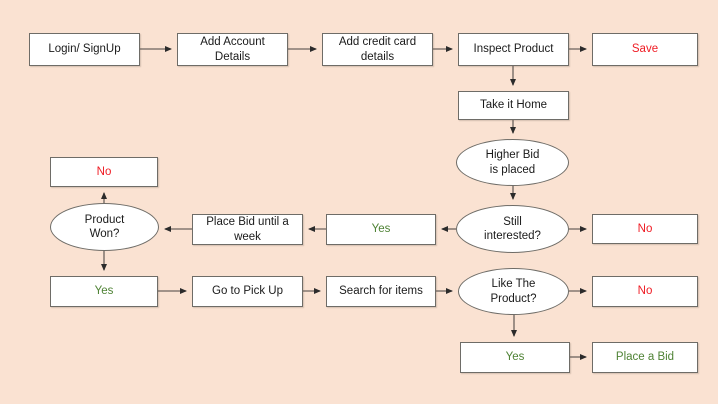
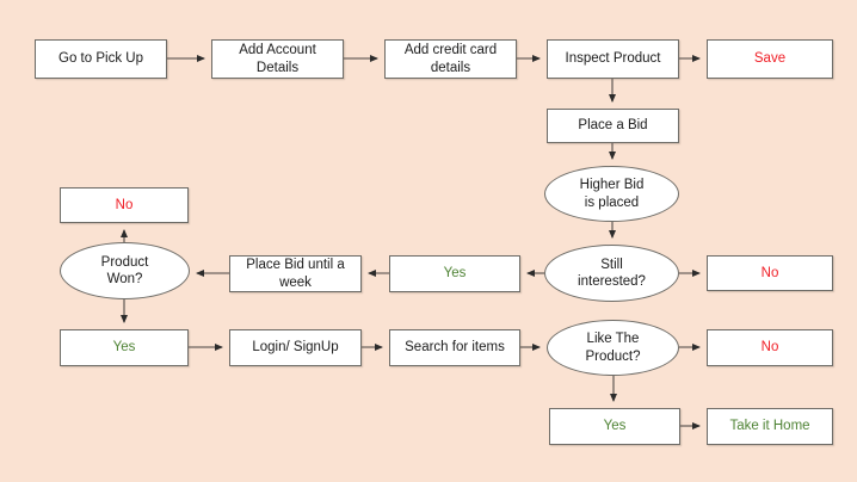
- Login/ SignUp
+ Go to Pick Up
  Add Account
  Details
  Add credit card
  details
  Inspect Product
  Save
- Take it Home
+ Place a Bid
  Higher Bid
  is placed
  Still
  interested?
  No
  Yes
  Place Bid until a
  week
  Product
  Won?
  No
  Yes
- Go to Pick Up
+ Login/ SignUp
  Search for items
  Like The
  Product?
  No
  Yes
- Place a Bid
+ Take it Home
